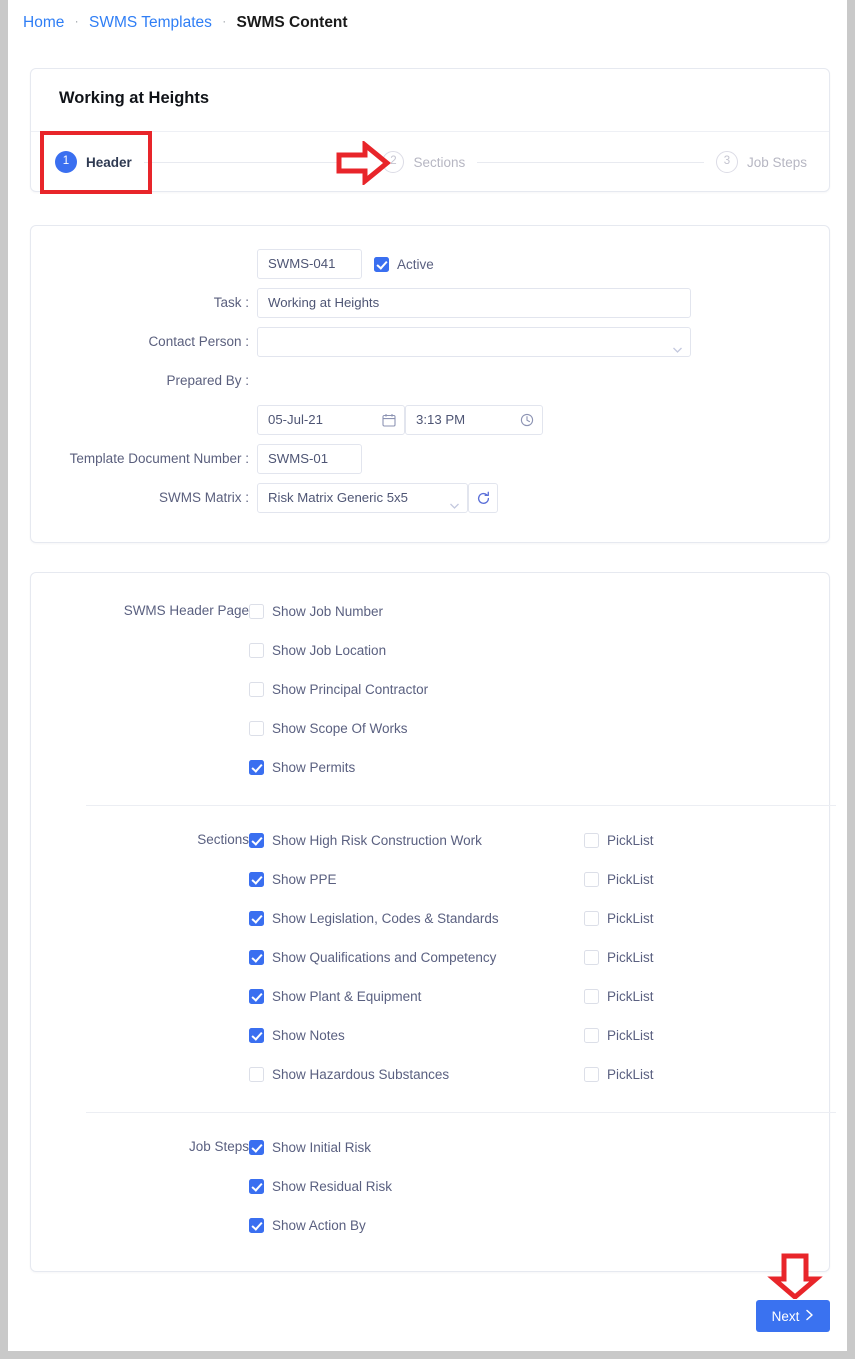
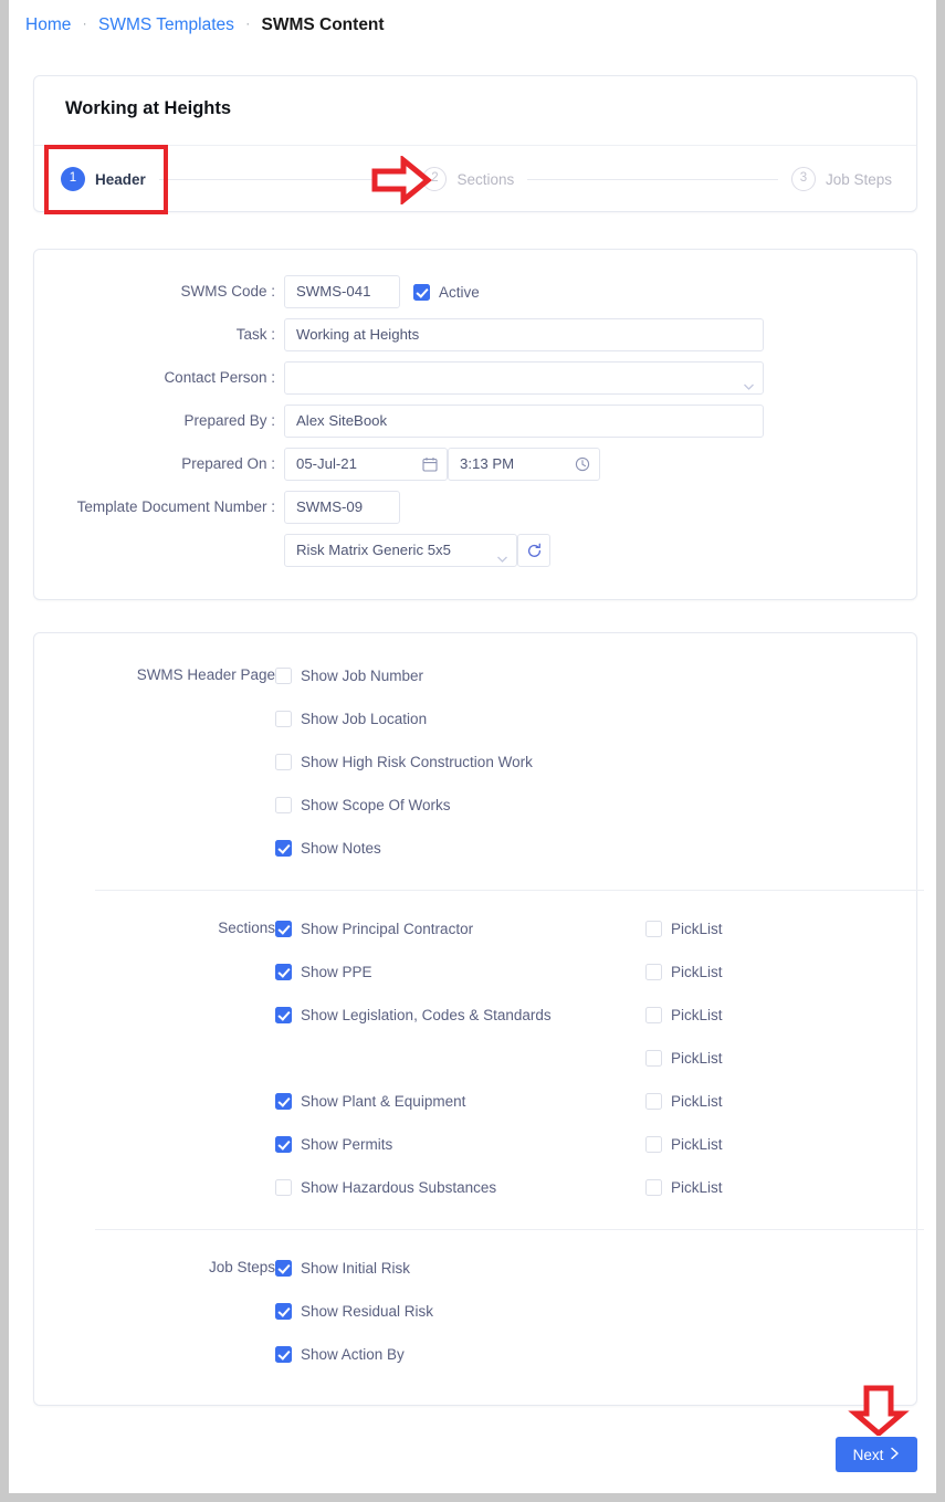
  Home · SWMS Templates · SWMS Content
  Working at Heights
  1
  Header
  2
  Sections
  3
  Job Steps
+ SWMS Code :
  SWMS-041
  Active
  Task :
  Working at Heights
  Contact Person :
  Prepared By :
+ Alex SiteBook
+ Prepared On :
  05-Jul-21
  3:13 PM
  Template Document Number :
- SWMS-01
+ SWMS-09
- SWMS Matrix :
  Risk Matrix Generic 5x5
  SWMS Header Page
  Show Job Number
  Show Job Location
- Show Principal Contractor
+ Show High Risk Construction Work
  Show Scope Of Works
- Show Permits
+ Show Notes
  Sections
- Show High Risk Construction Work
+ Show Principal Contractor
  PickList
  Show PPE
  PickList
  Show Legislation, Codes & Standards
  PickList
- Show Qualifications and Competency
  PickList
  Show Plant & Equipment
  PickList
- Show Notes
+ Show Permits
  PickList
  Show Hazardous Substances
  PickList
  Job Steps
  Show Initial Risk
  Show Residual Risk
  Show Action By
  Next
